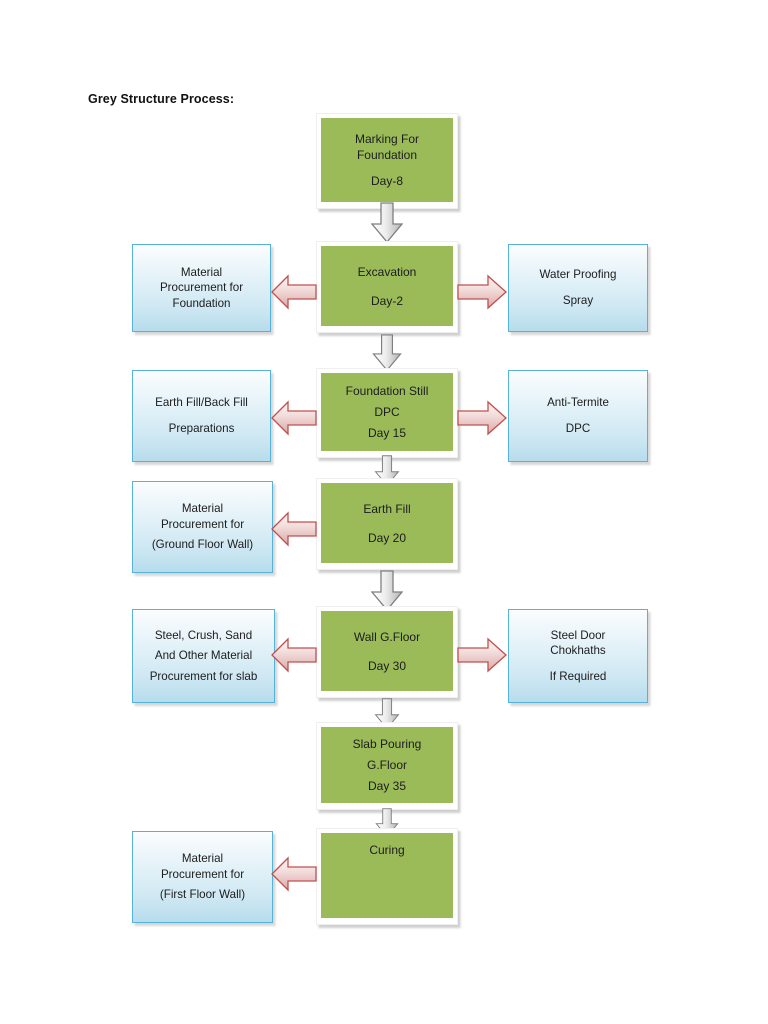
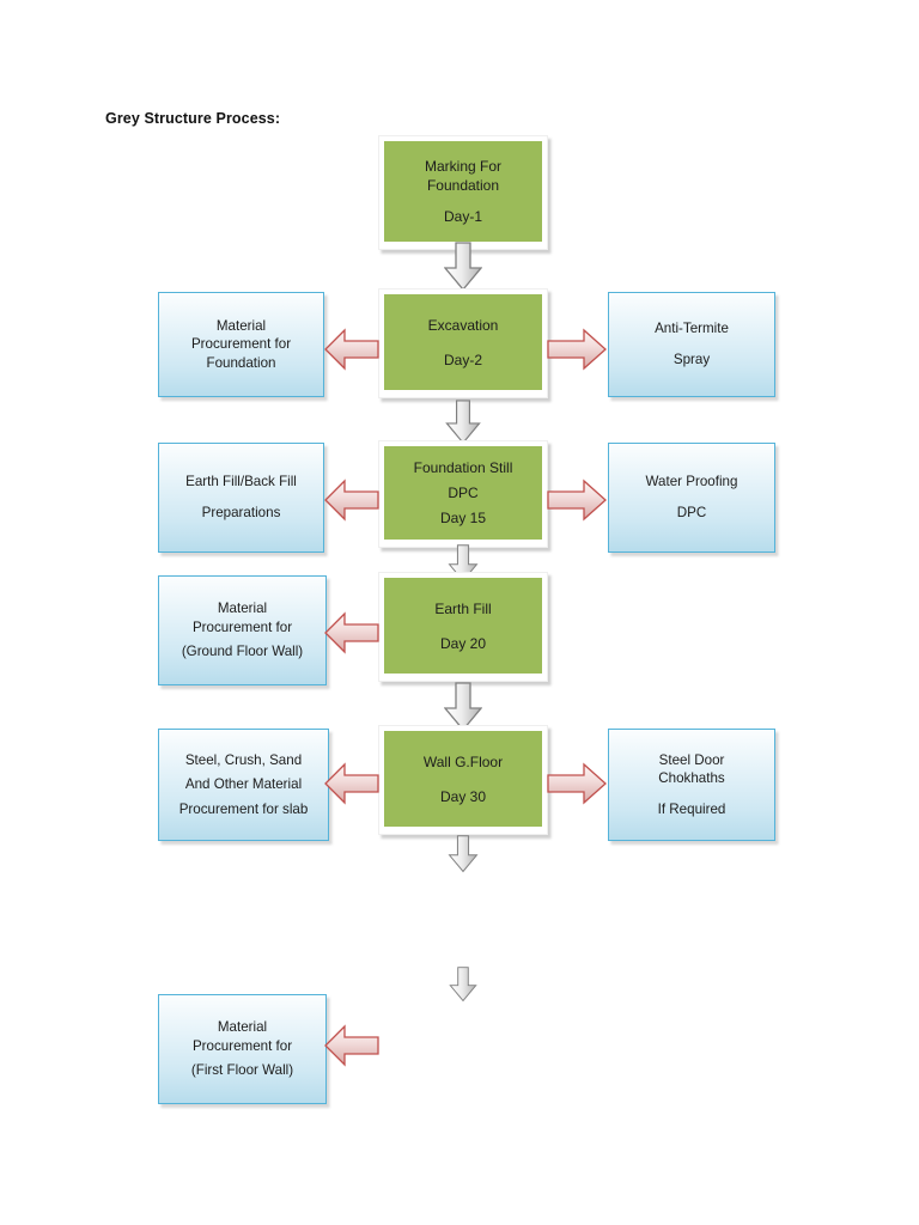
  Grey Structure Process:
  Marking For
  Foundation
- Day-8
+ Day-1
  Material
  Procurement for
  Foundation
  Excavation
  Day-2
- Water Proofing
+ Anti-Termite
  Spray
  Earth Fill/Back Fill
  Preparations
  Foundation Still
  DPC
  Day 15
- Anti-Termite
+ Water Proofing
  DPC
  Material
  Procurement for
  (Ground Floor Wall)
  Earth Fill
  Day 20
  Steel, Crush, Sand
  And Other Material
  Procurement for slab
  Wall G.Floor
  Day 30
  Steel Door
  Chokhaths
  If Required
- Slab Pouring
- G.Floor
- Day 35
  Material
  Procurement for
  (First Floor Wall)
- Curing
